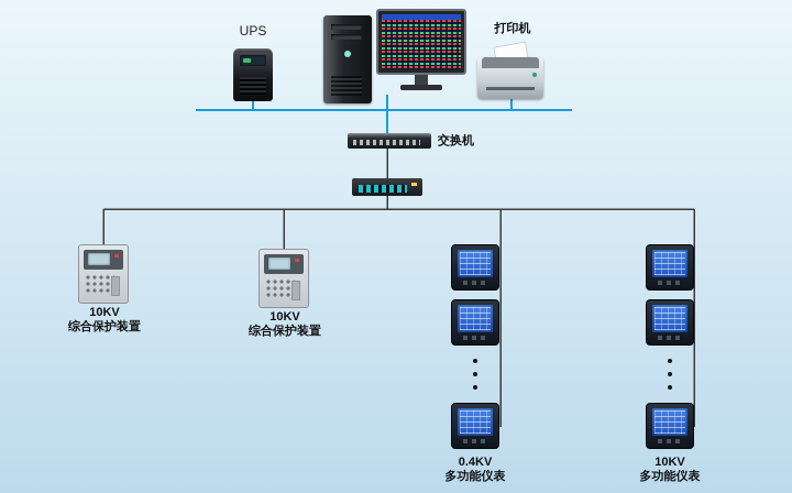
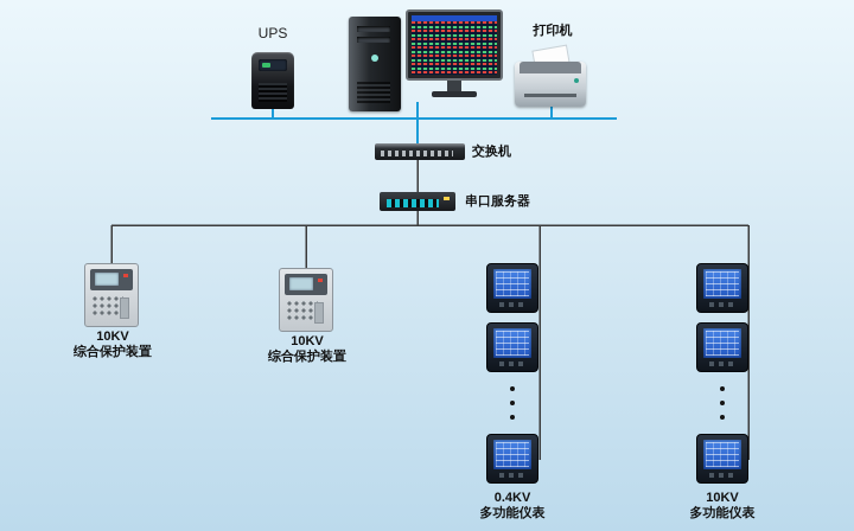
  UPS
  打印机
  交换机
+ 串口服务器
  10KV
  综合保护装置
  10KV
  综合保护装置
  0.4KV
  多功能仪表
  10KV
  多功能仪表
